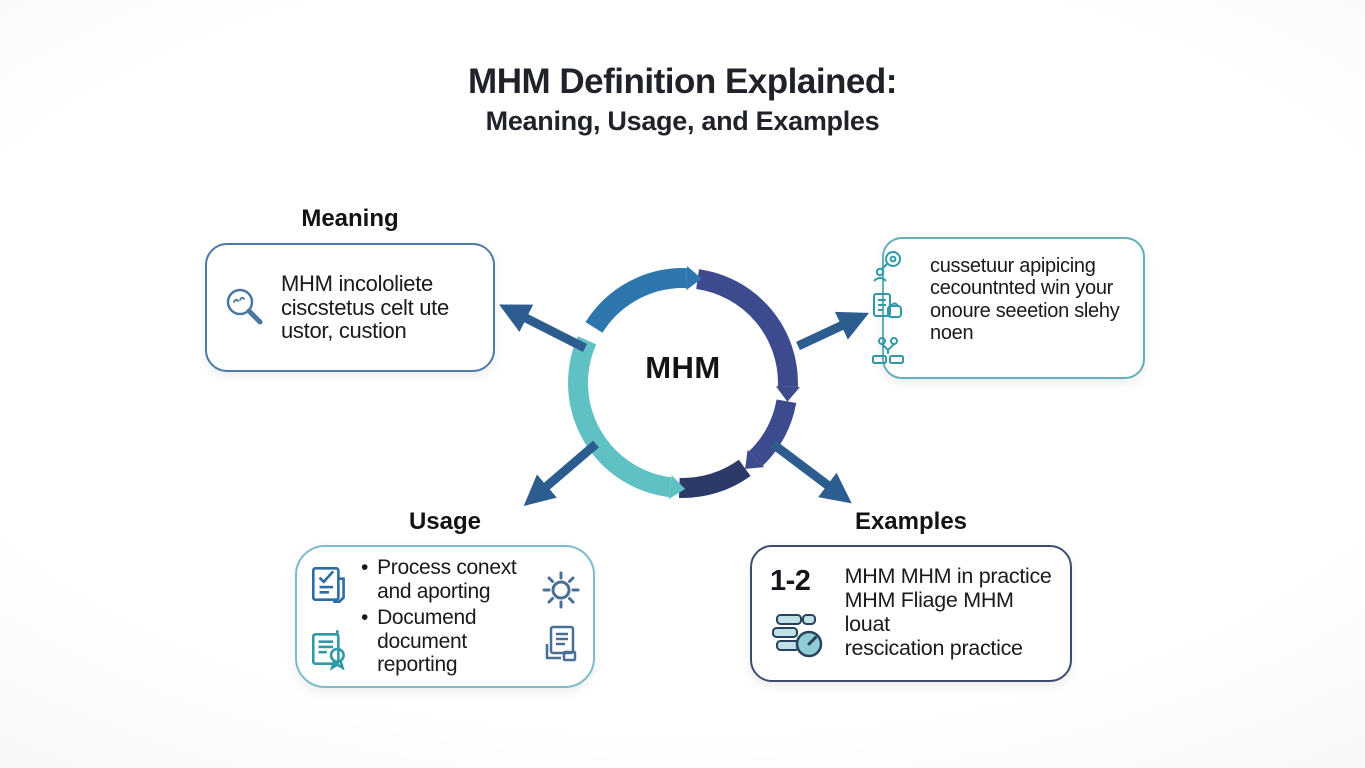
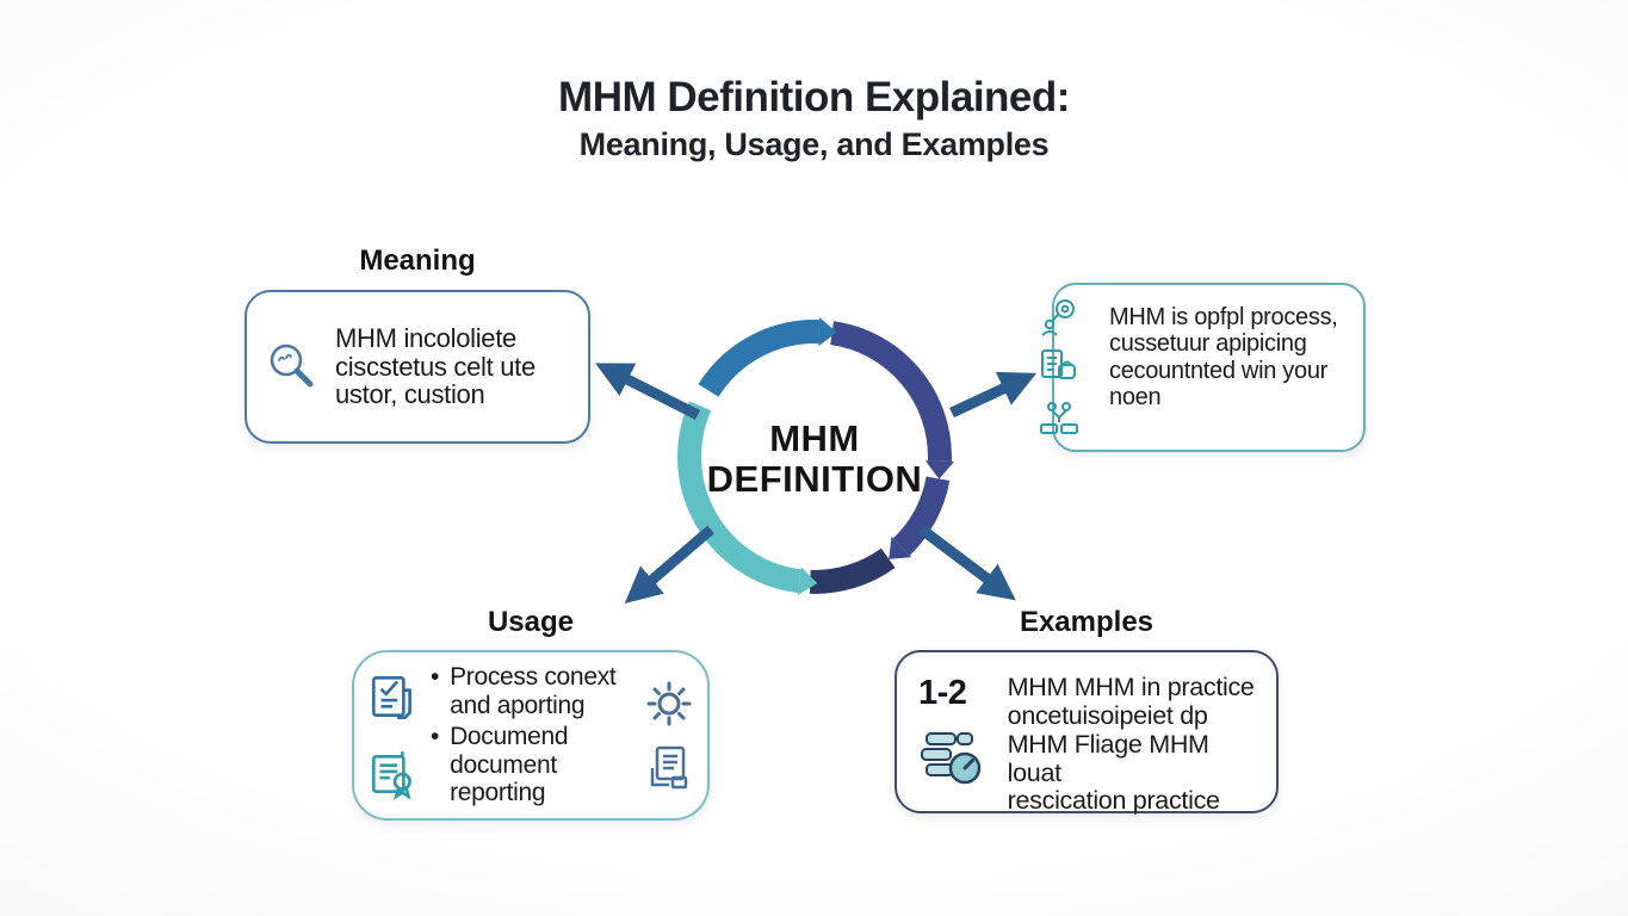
  MHM Definition Explained:
  Meaning, Usage, and Examples
  Meaning
  Usage
  Examples
  MHM
+ DEFINITION
  MHM incololiete
  ciscstetus celt ute
  ustor, custion
+ MHM is opfpl process,
  cussetuur apipicing
  cecountnted win your
- onoure seeetion slehy
  noen
  •
  Process conext and aporting
  •
  Documend document reporting
  1-2
  MHM MHM in practice
+ oncetuisoipeiet dp
  MHM Fliage MHM louat
  rescication practice
